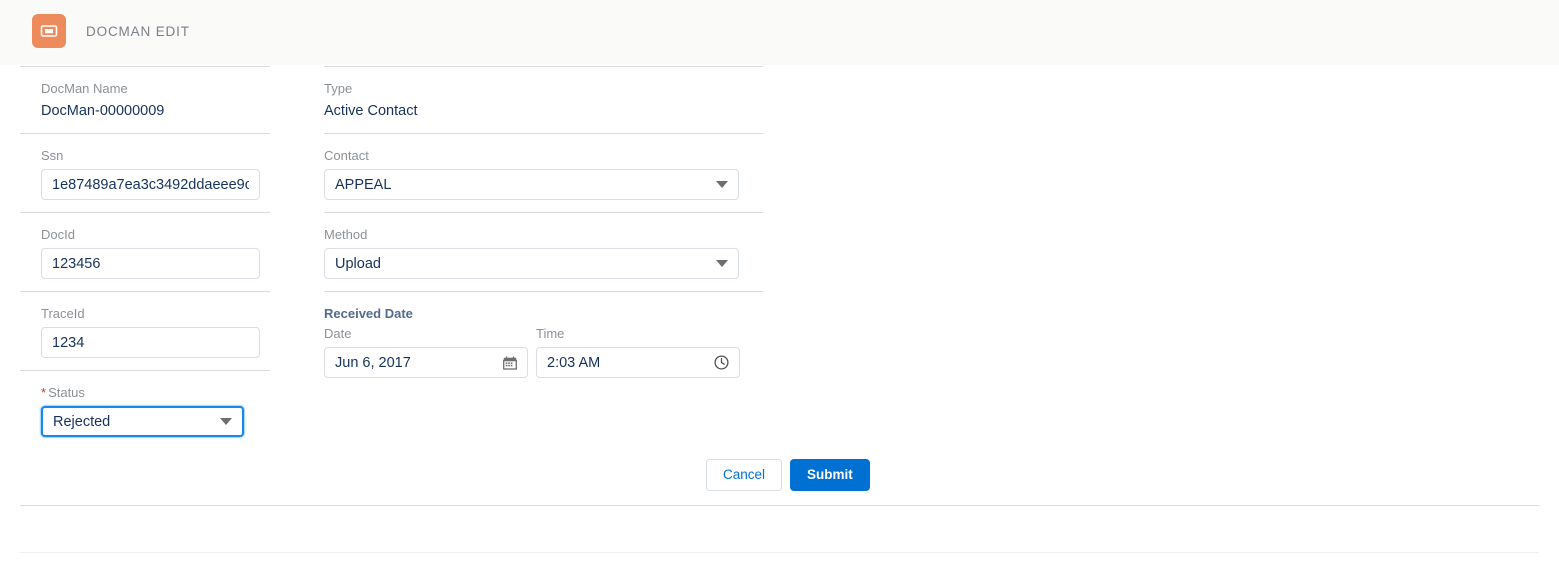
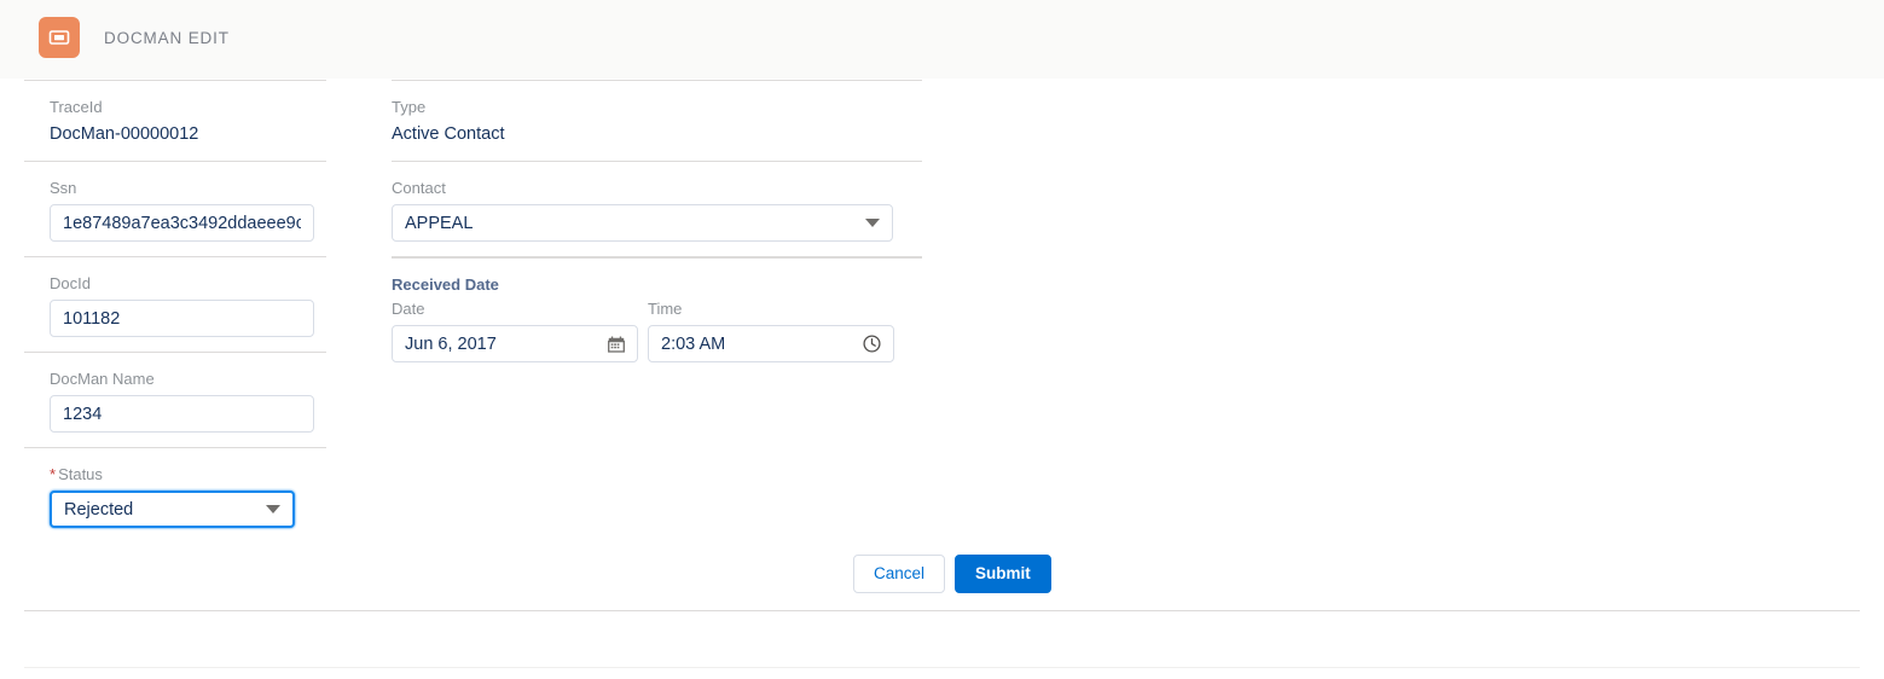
  DOCMAN EDIT
- DocMan Name
+ TraceId
- DocMan-00000009
+ DocMan-00000012
  Ssn
  1e87489a7ea3c3492ddaeee9c
  DocId
- 123456
+ 101182
- TraceId
+ DocMan Name
  1234
  * Status
  Rejected
  Type
  Active Contact
  Contact
  APPEAL
- Method
- Upload
  Received Date
  Date
  Jun 6, 2017
  Time
  2:03 AM
  Cancel
  Submit
